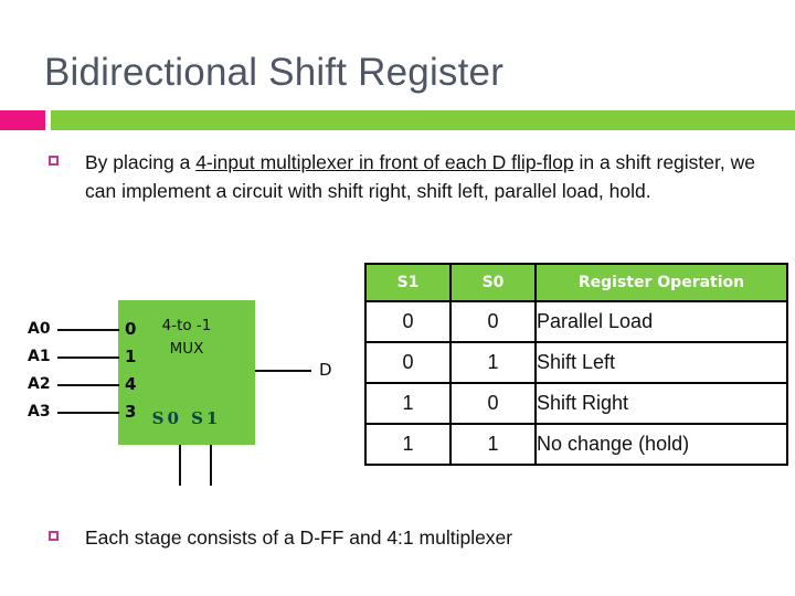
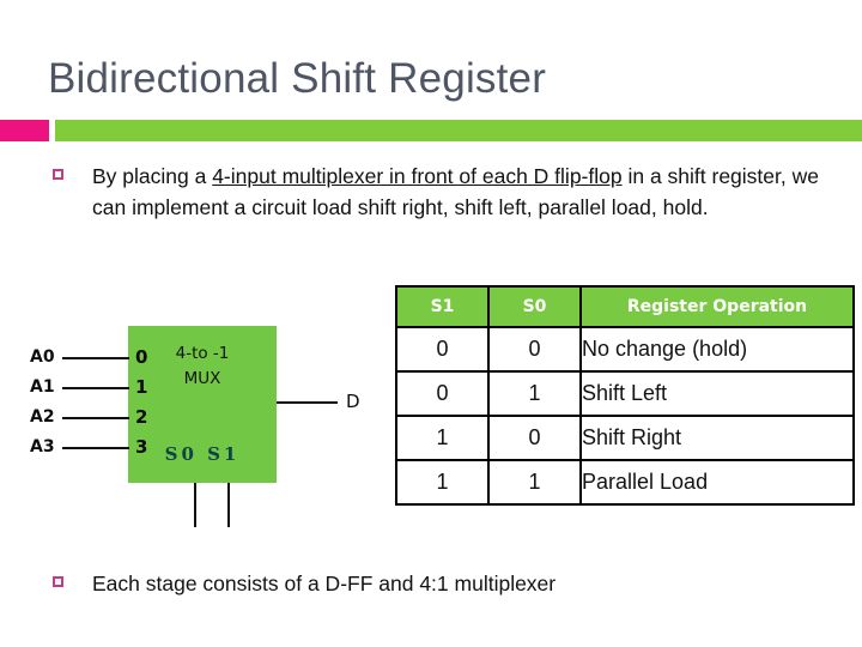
  Bidirectional Shift Register
- By placing a 4-input multiplexer in front of each D flip-flop in a shift register, we can implement a circuit with shift right, shift left, parallel load, hold.
+ By placing a 4-input multiplexer in front of each D flip-flop in a shift register, we can implement a circuit load shift right, shift left, parallel load, hold.
  4-to -1
  MUX
  A0
  A1
  A2
  A3
  0
  1
- 4
+ 2
  3
  S0 S1
  D
  S1	S0	Register Operation
- 0	0	Parallel Load
+ 0	0	No change (hold)
  0	1	Shift Left
  1	0	Shift Right
- 1	1	No change (hold)
+ 1	1	Parallel Load
  Each stage consists of a D-FF and 4:1 multiplexer
